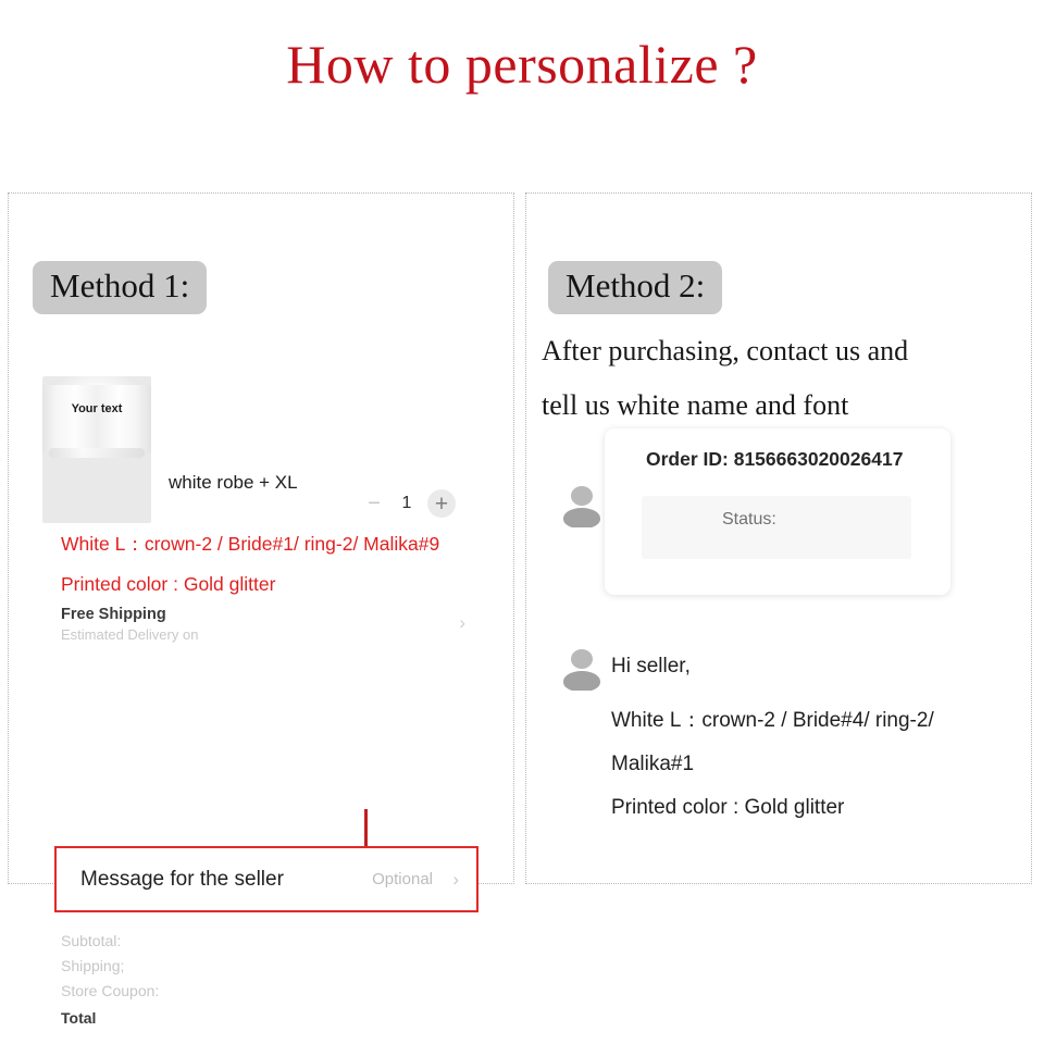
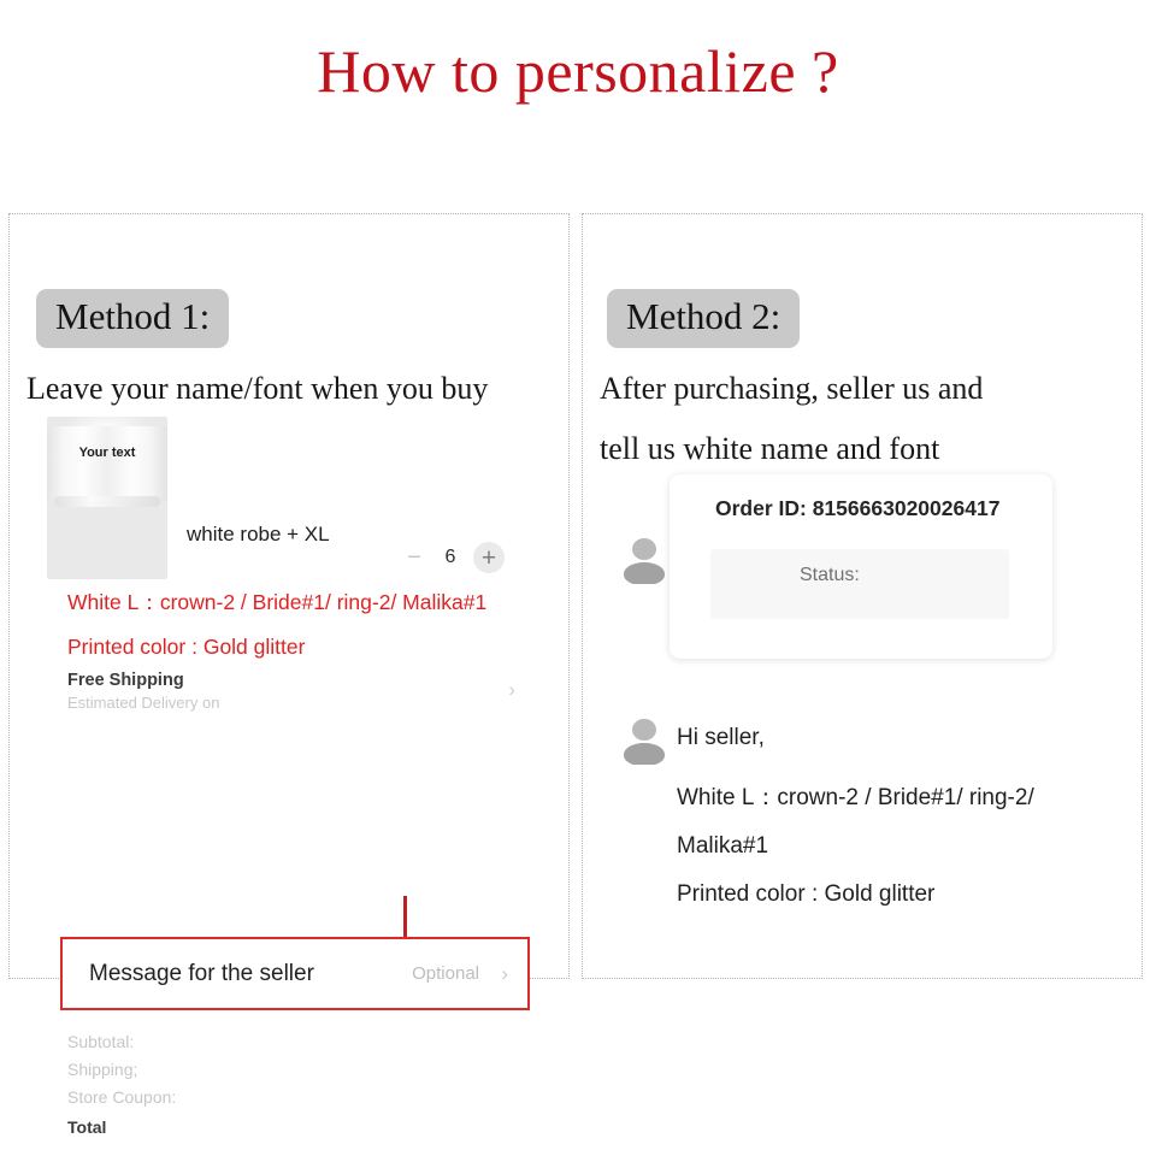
  How to personalize ?
  Method 1:
+ Leave your name/font when you buy
  Your text
  white robe + XL
  −
- 1
+ 6
  +
- White L：crown-2 / Bride#1/ ring-2/ Malika#9
+ White L：crown-2 / Bride#1/ ring-2/ Malika#1
  Printed color : Gold glitter
  Free Shipping
  Estimated Delivery on
  ›
  Message for the seller
  Optional
  ›
  Subtotal:
  Shipping;
  Store Coupon:
  Total
  Method 2:
- After purchasing, contact us and
+ After purchasing, seller us and
  tell us white name and font
  Order ID: 8156663020026417
  Status:
  Hi seller,
- White L：crown-2 / Bride#4/ ring-2/
+ White L：crown-2 / Bride#1/ ring-2/
  Malika#1
  Printed color : Gold glitter
